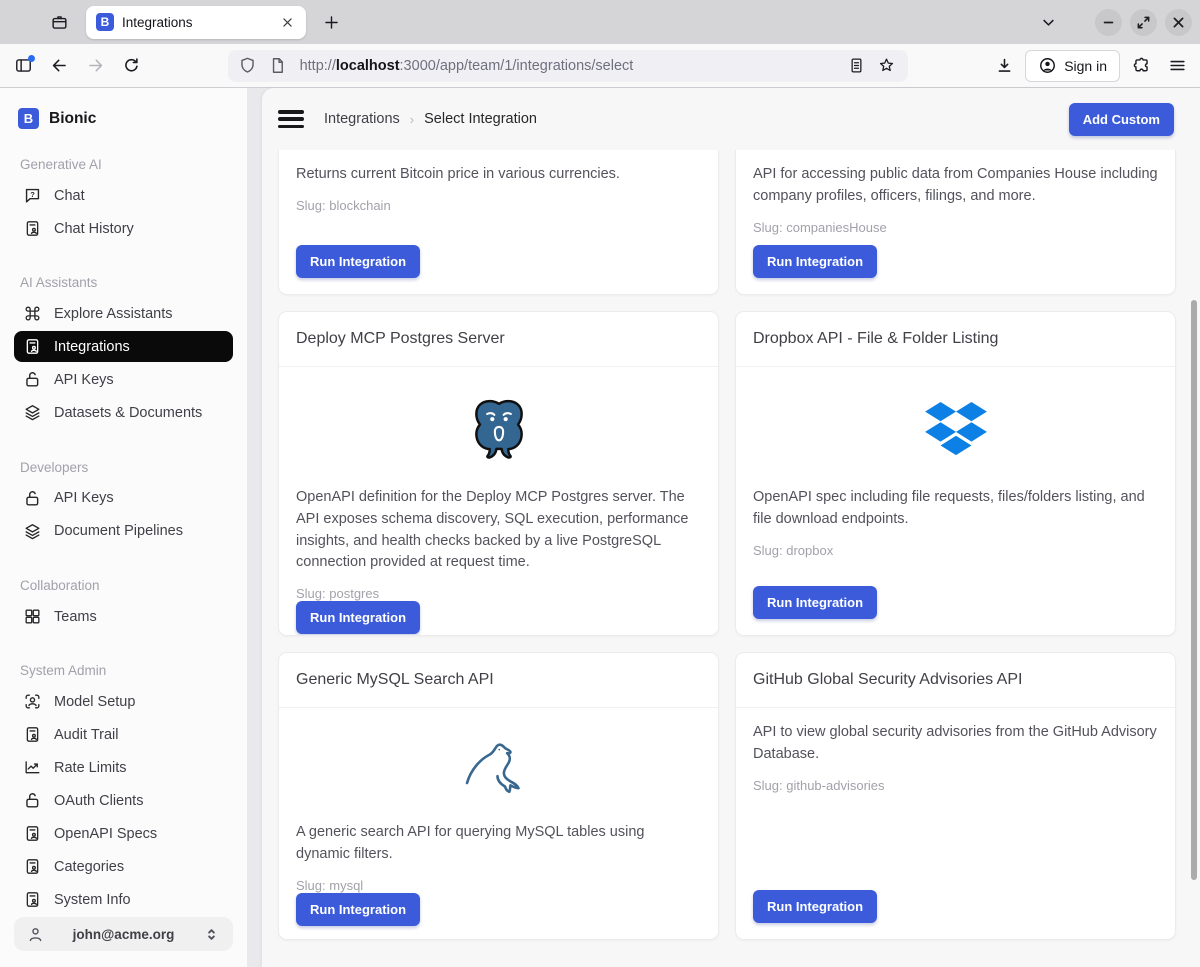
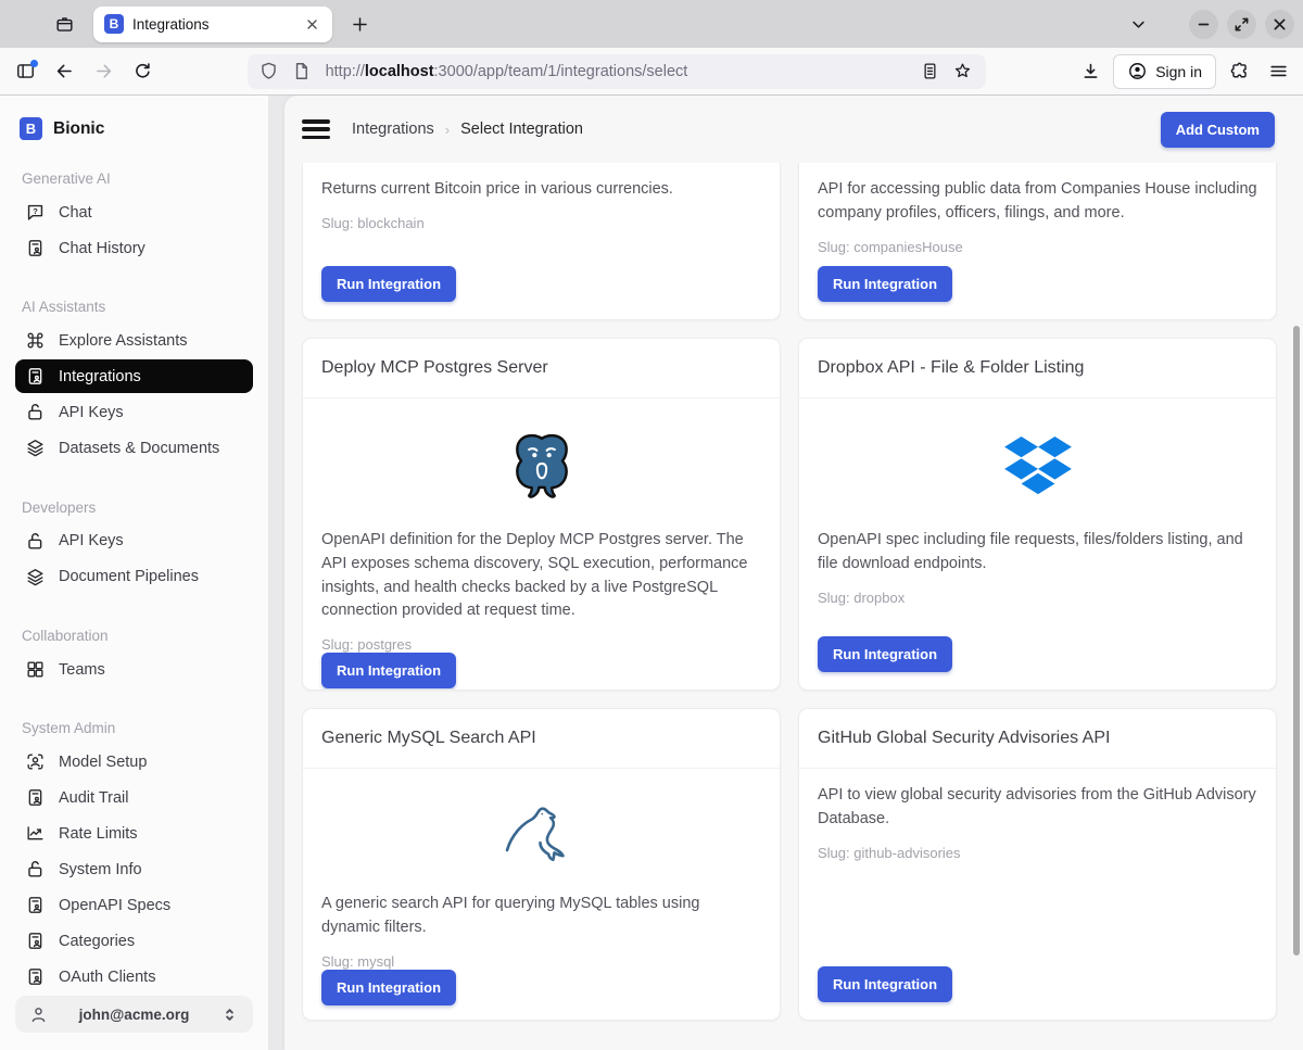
  B
  Integrations
  http://localhost:3000/app/team/1/integrations/select
  Sign in
  B
  Bionic
  Generative AI
  ?
  Chat
  Chat History
  AI Assistants
  Explore Assistants
  Integrations
  API Keys
  Datasets & Documents
  Developers
  API Keys
  Document Pipelines
  Collaboration
  Teams
  System Admin
  Model Setup
  Audit Trail
  Rate Limits
- OAuth Clients
+ System Info
  OpenAPI Specs
  Categories
- System Info
+ OAuth Clients
  john@acme.org
  Integrations
  ›
  Select Integration
  Add Custom
  Returns current Bitcoin price in various currencies.
  Slug: blockchain
  Run Integration
  API for accessing public data from Companies House including company profiles, officers, filings, and more.
  Slug: companiesHouse
  Run Integration
  Deploy MCP Postgres Server
  OpenAPI definition for the Deploy MCP Postgres server. The API exposes schema discovery, SQL execution, performance insights, and health checks backed by a live PostgreSQL connection provided at request time.
  Slug: postgres
  Run Integration
  Dropbox API - File & Folder Listing
  OpenAPI spec including file requests, files/folders listing, and file download endpoints.
  Slug: dropbox
  Run Integration
  Generic MySQL Search API
  A generic search API for querying MySQL tables using dynamic filters.
  Slug: mysql
  Run Integration
  GitHub Global Security Advisories API
  API to view global security advisories from the GitHub Advisory Database.
  Slug: github-advisories
  Run Integration
